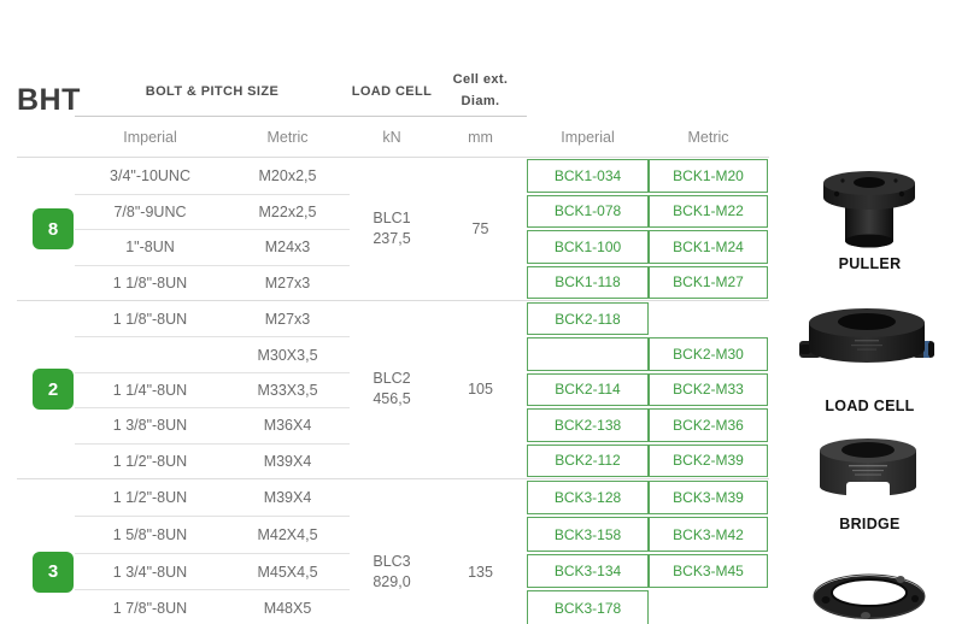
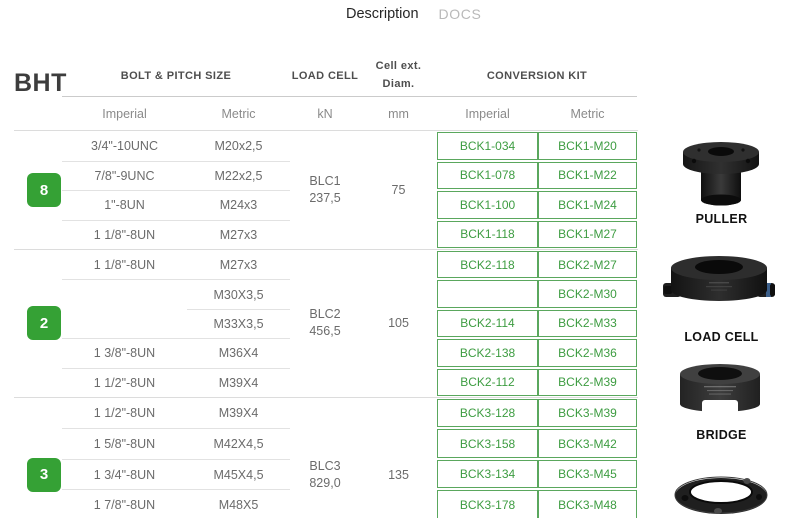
+ Description
+ DOCS
  BHT
  BOLT & PITCH SIZE
  LOAD CELL
  Cell ext.
  Diam.
+ CONVERSION KIT
  Imperial
  Metric
  kN
  mm
  Imperial
  Metric
  8
  BLC1
  237,5
  75
  3/4"-10UNC
  M20x2,5
  BCK1-034
  BCK1-M20
  7/8"-9UNC
  M22x2,5
  BCK1-078
  BCK1-M22
  1"-8UN
  M24x3
  BCK1-100
  BCK1-M24
  1 1/8"-8UN
  M27x3
  BCK1-118
  BCK1-M27
  2
  BLC2
  456,5
  105
  1 1/8"-8UN
  M27x3
  BCK2-118
+ BCK2-M27
  M30X3,5
  BCK2-M30
- 1 1/4"-8UN
  M33X3,5
  BCK2-114
  BCK2-M33
  1 3/8"-8UN
  M36X4
  BCK2-138
  BCK2-M36
  1 1/2"-8UN
  M39X4
  BCK2-112
  BCK2-M39
  3
  BLC3
  829,0
  135
  1 1/2"-8UN
  M39X4
  BCK3-128
  BCK3-M39
  1 5/8"-8UN
  M42X4,5
  BCK3-158
  BCK3-M42
  1 3/4"-8UN
  M45X4,5
  BCK3-134
  BCK3-M45
  1 7/8"-8UN
  M48X5
  BCK3-178
+ BCK3-M48
  PULLER
  LOAD CELL
  BRIDGE
